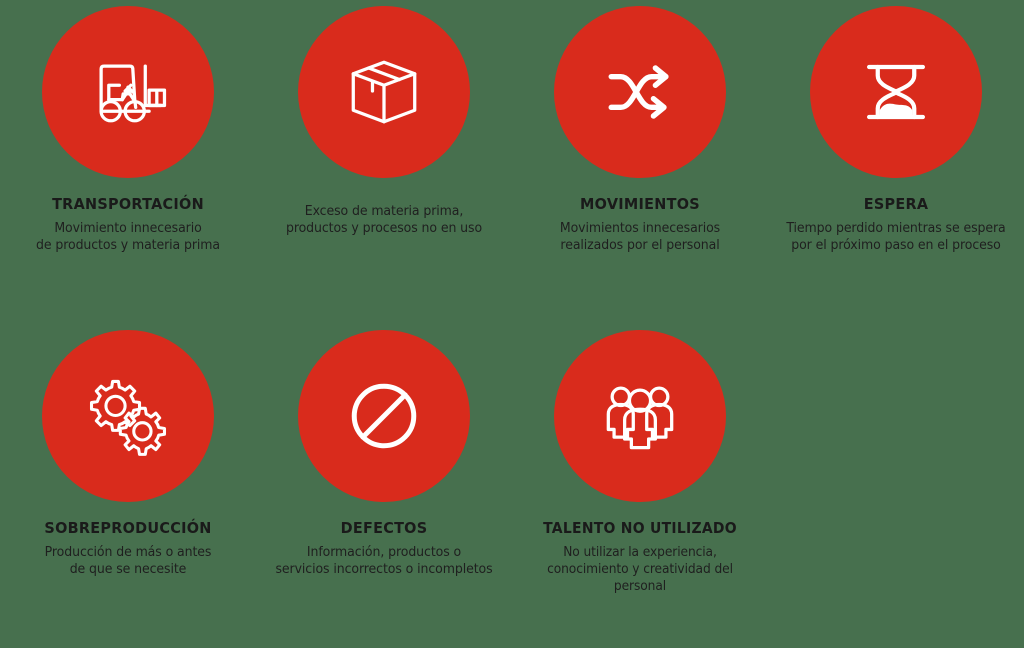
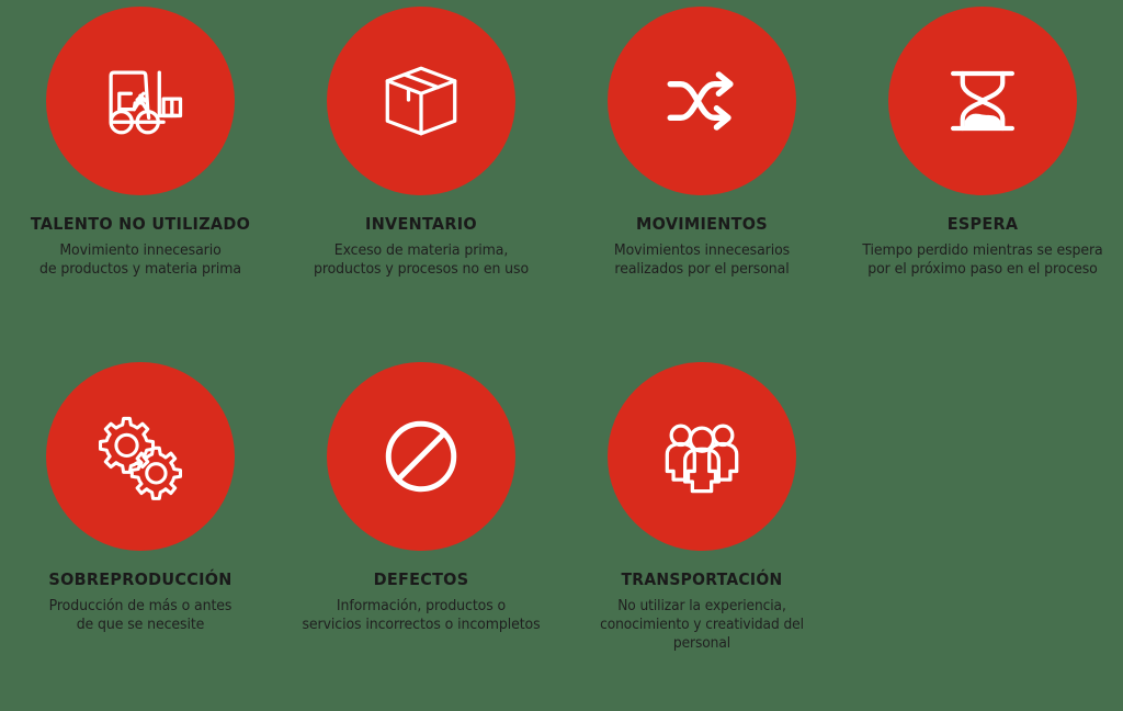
- TRANSPORTACIÓN
+ TALENTO NO UTILIZADO
  Movimiento innecesario
  de productos y materia prima
+ INVENTARIO
  Exceso de materia prima,
  productos y procesos no en uso
  MOVIMIENTOS
  Movimientos innecesarios
  realizados por el personal
  ESPERA
  Tiempo perdido mientras se espera
  por el próximo paso en el proceso
  SOBREPRODUCCIÓN
  Producción de más o antes
  de que se necesite
  DEFECTOS
  Información, productos o
  servicios incorrectos o incompletos
- TALENTO NO UTILIZADO
+ TRANSPORTACIÓN
  No utilizar la experiencia,
  conocimiento y creatividad del personal
